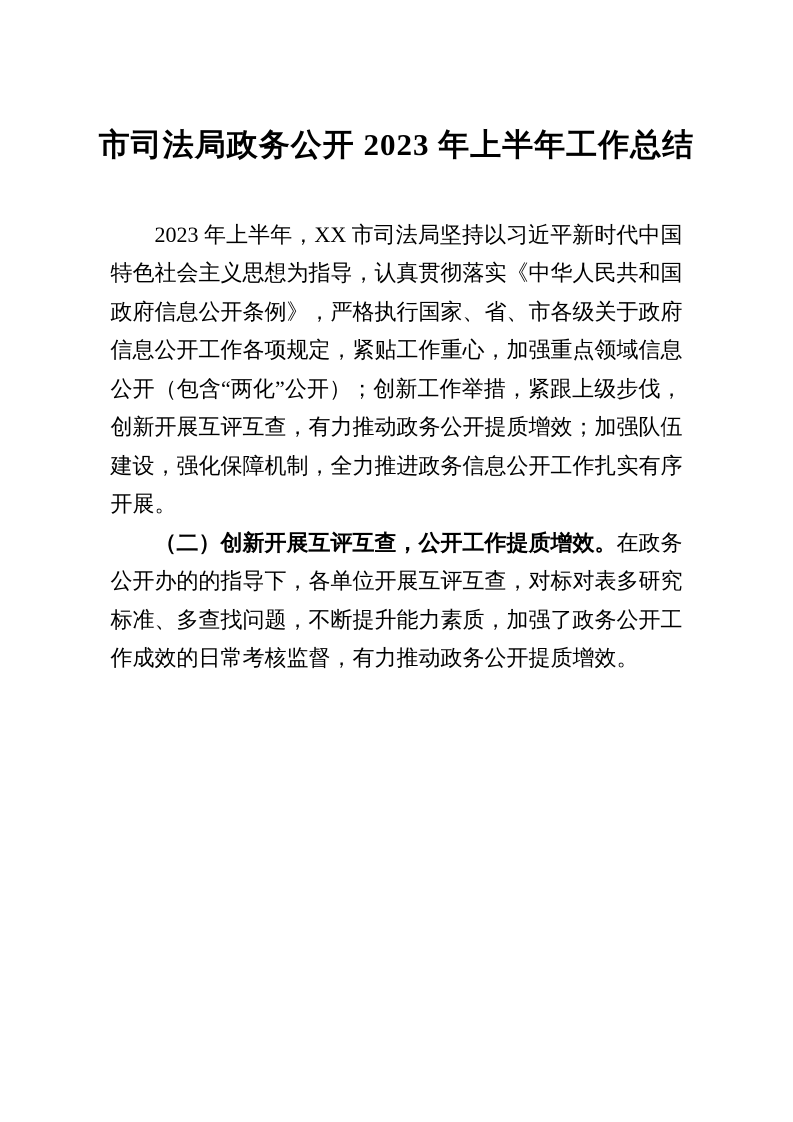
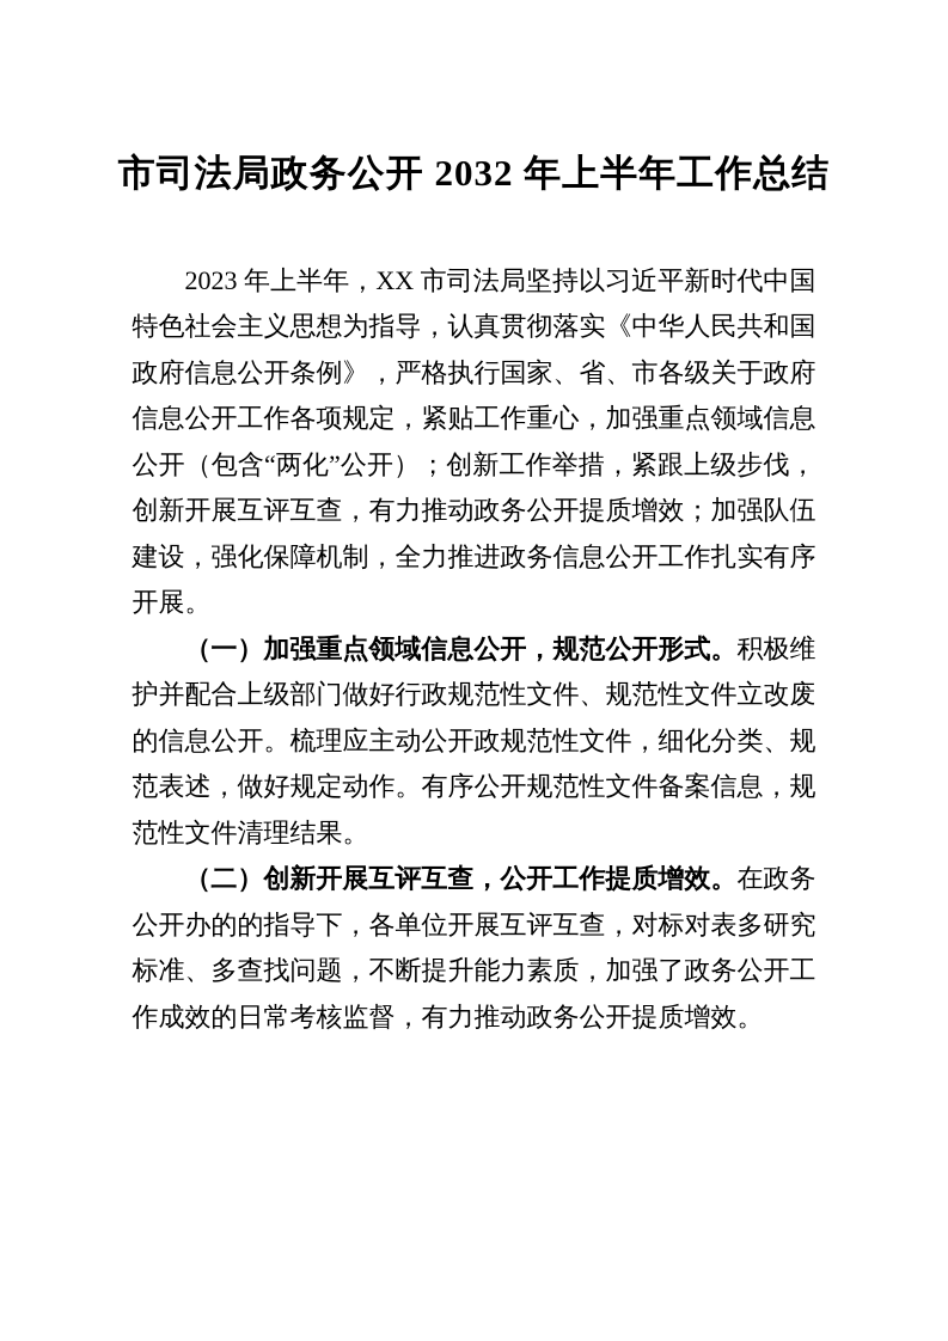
- 市司法局政务公开 2023 年上半年工作总结
+ 市司法局政务公开 2032 年上半年工作总结
  2023 年上半年，XX 市司法局坚持以习近平新时代中国特色社会主义思想为指导，认真贯彻落实《中华人民共和国政府信息公开条例》，严格执行国家、省、市各级关于政府信息公开工作各项规定，紧贴工作重心，加强重点领域信息公开（包含“两化”公开）；创新工作举措，紧跟上级步伐，创新开展互评互查，有力推动政务公开提质增效；加强队伍建设，强化保障机制，全力推进政务信息公开工作扎实有序开展。
+ （一）加强重点领域信息公开，规范公开形式。积极维护并配合上级部门做好行政规范性文件、规范性文件立改废的信息公开。梳理应主动公开政规范性文件，细化分类、规范表述，做好规定动作。有序公开规范性文件备案信息，规范性文件清理结果。
  （二）创新开展互评互查，公开工作提质增效。在政务公开办的的指导下，各单位开展互评互查，对标对表多研究标准、多查找问题，不断提升能力素质，加强了政务公开工作成效的日常考核监督，有力推动政务公开提质增效。
